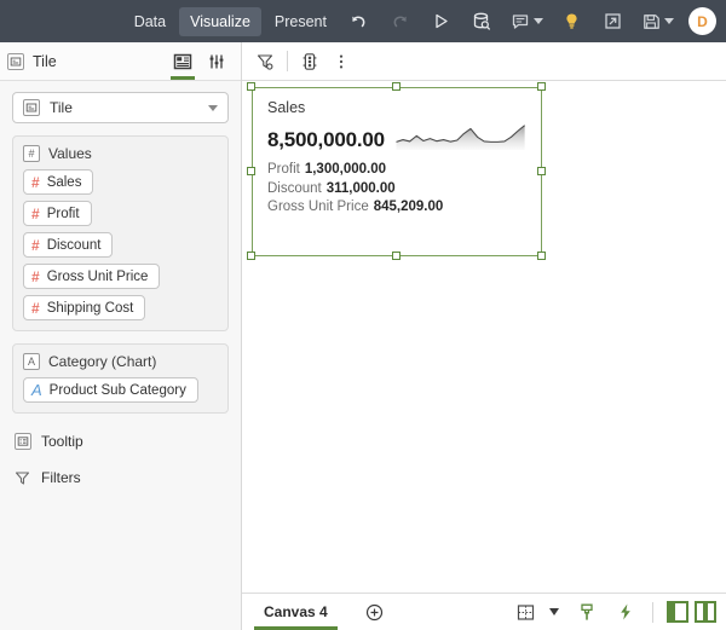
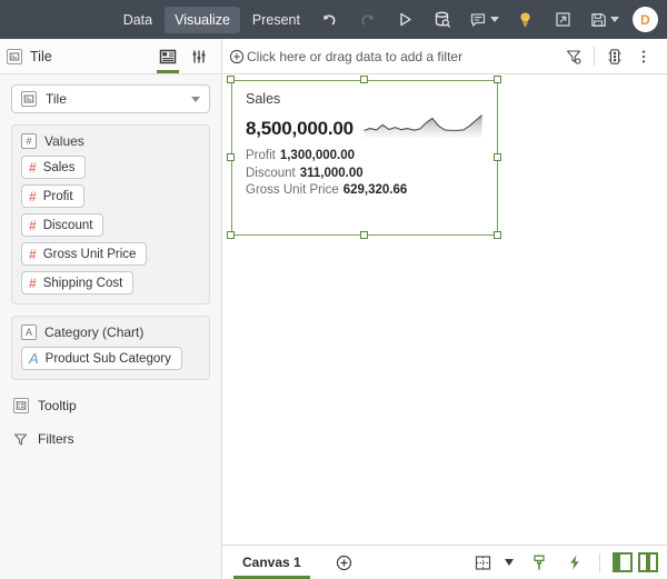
  Data
  Visualize
  Present
  D
  Tile
  Tile
  #
  Values
  #
  Sales
  #
  Profit
  #
  Discount
  #
  Gross Unit Price
  #
  Shipping Cost
  A
  Category (Chart)
  A
  Product Sub Category
  Tooltip
  Filters
+ Click here or drag data to add a filter
  Sales
  8,500,000.00
  Profit 1,300,000.00
  Discount 311,000.00
- Gross Unit Price 845,209.00
+ Gross Unit Price 629,320.66
- Canvas 4
+ Canvas 1
